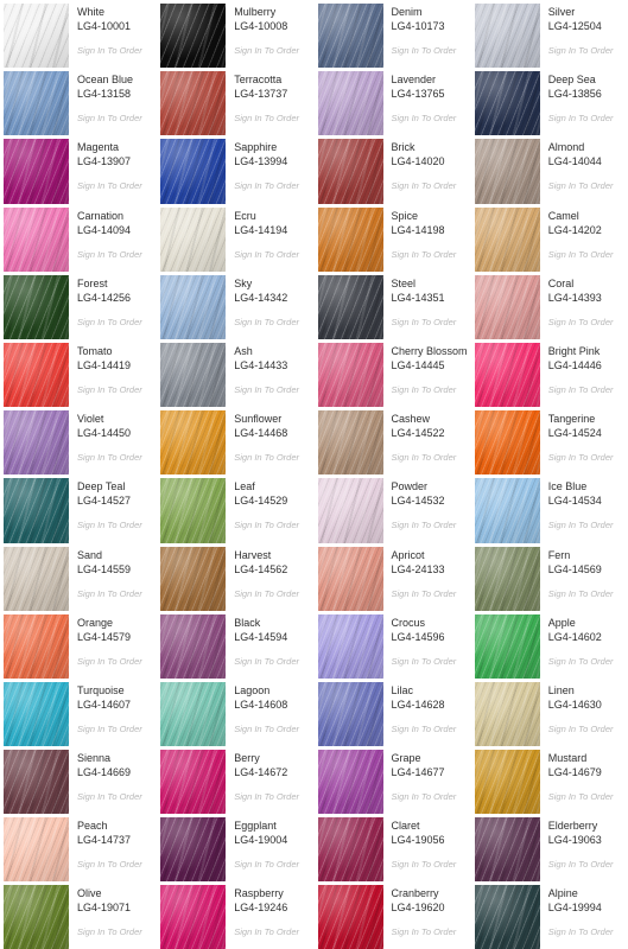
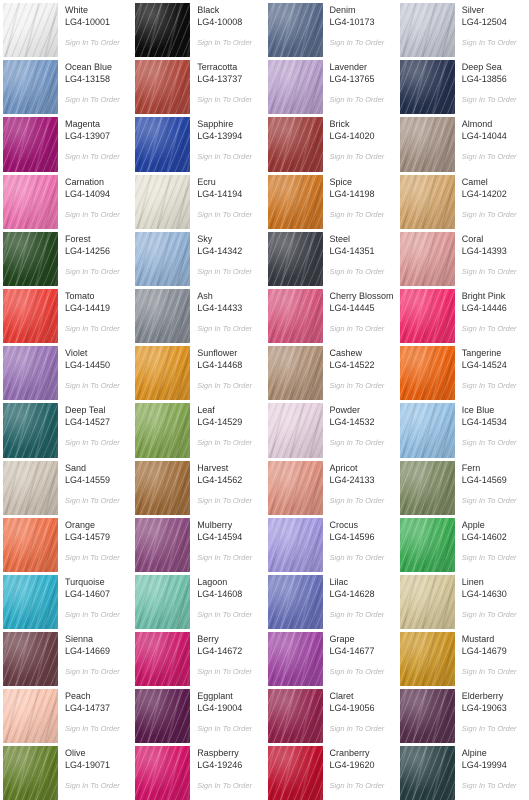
  White
  LG4-10001
  Sign In To Order
- Mulberry
+ Black
  LG4-10008
  Sign In To Order
  Denim
  LG4-10173
  Sign In To Order
  Silver
  LG4-12504
  Sign In To Order
  Ocean Blue
  LG4-13158
  Sign In To Order
  Terracotta
  LG4-13737
  Sign In To Order
  Lavender
  LG4-13765
  Sign In To Order
  Deep Sea
  LG4-13856
  Sign In To Order
  Magenta
  LG4-13907
  Sign In To Order
  Sapphire
  LG4-13994
  Sign In To Order
  Brick
  LG4-14020
  Sign In To Order
  Almond
  LG4-14044
  Sign In To Order
  Carnation
  LG4-14094
  Sign In To Order
  Ecru
  LG4-14194
  Sign In To Order
  Spice
  LG4-14198
  Sign In To Order
  Camel
  LG4-14202
  Sign In To Order
  Forest
  LG4-14256
  Sign In To Order
  Sky
  LG4-14342
  Sign In To Order
  Steel
  LG4-14351
  Sign In To Order
  Coral
  LG4-14393
  Sign In To Order
  Tomato
  LG4-14419
  Sign In To Order
  Ash
  LG4-14433
  Sign In To Order
  Cherry Blossom
  LG4-14445
  Sign In To Order
  Bright Pink
  LG4-14446
  Sign In To Order
  Violet
  LG4-14450
  Sign In To Order
  Sunflower
  LG4-14468
  Sign In To Order
  Cashew
  LG4-14522
  Sign In To Order
  Tangerine
  LG4-14524
  Sign In To Order
  Deep Teal
  LG4-14527
  Sign In To Order
  Leaf
  LG4-14529
  Sign In To Order
  Powder
  LG4-14532
  Sign In To Order
  Ice Blue
  LG4-14534
  Sign In To Order
  Sand
  LG4-14559
  Sign In To Order
  Harvest
  LG4-14562
  Sign In To Order
  Apricot
  LG4-24133
  Sign In To Order
  Fern
  LG4-14569
  Sign In To Order
  Orange
  LG4-14579
  Sign In To Order
- Black
+ Mulberry
  LG4-14594
  Sign In To Order
  Crocus
  LG4-14596
  Sign In To Order
  Apple
  LG4-14602
  Sign In To Order
  Turquoise
  LG4-14607
  Sign In To Order
  Lagoon
  LG4-14608
  Sign In To Order
  Lilac
  LG4-14628
  Sign In To Order
  Linen
  LG4-14630
  Sign In To Order
  Sienna
  LG4-14669
  Sign In To Order
  Berry
  LG4-14672
  Sign In To Order
  Grape
  LG4-14677
  Sign In To Order
  Mustard
  LG4-14679
  Sign In To Order
  Peach
  LG4-14737
  Sign In To Order
  Eggplant
  LG4-19004
  Sign In To Order
  Claret
  LG4-19056
  Sign In To Order
  Elderberry
  LG4-19063
  Sign In To Order
  Olive
  LG4-19071
  Sign In To Order
  Raspberry
  LG4-19246
  Sign In To Order
  Cranberry
  LG4-19620
  Sign In To Order
  Alpine
  LG4-19994
  Sign In To Order
